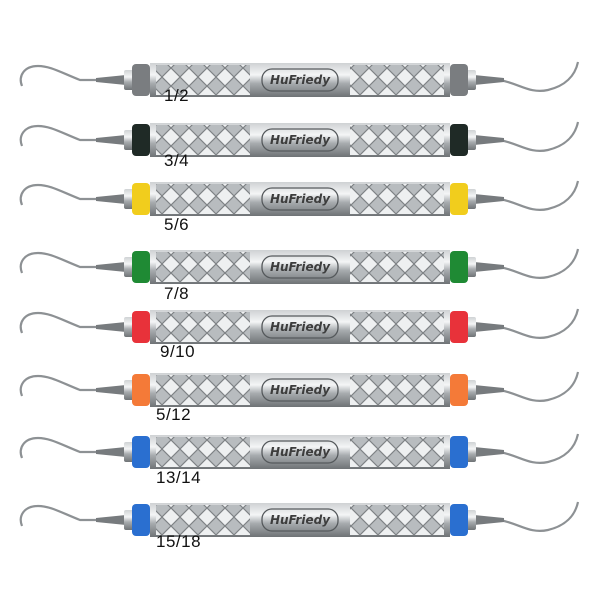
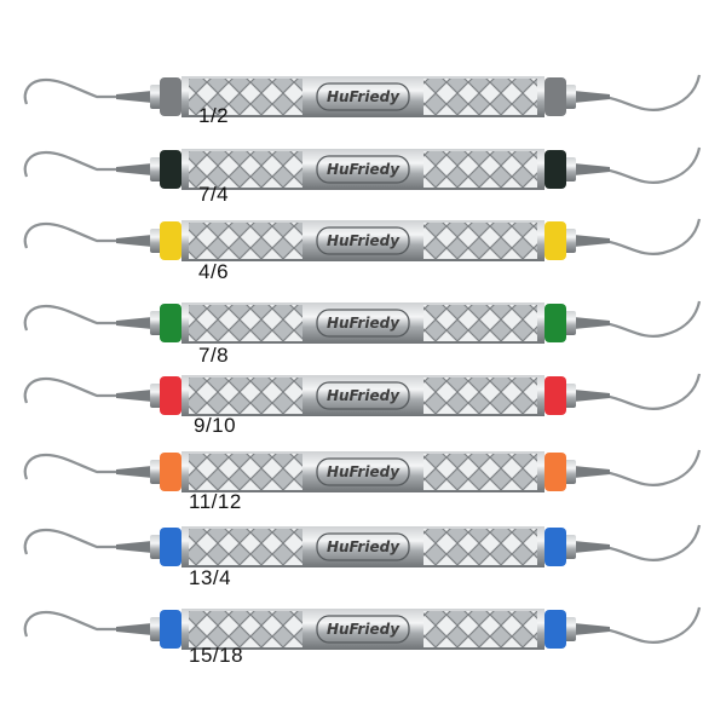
  HuFriedy
  1/2
  HuFriedy
- 3/4
+ 7/4
  HuFriedy
- 5/6
+ 4/6
  HuFriedy
  7/8
  HuFriedy
  9/10
  HuFriedy
- 5/12
+ 11/12
  HuFriedy
- 13/14
+ 13/4
  HuFriedy
  15/18
